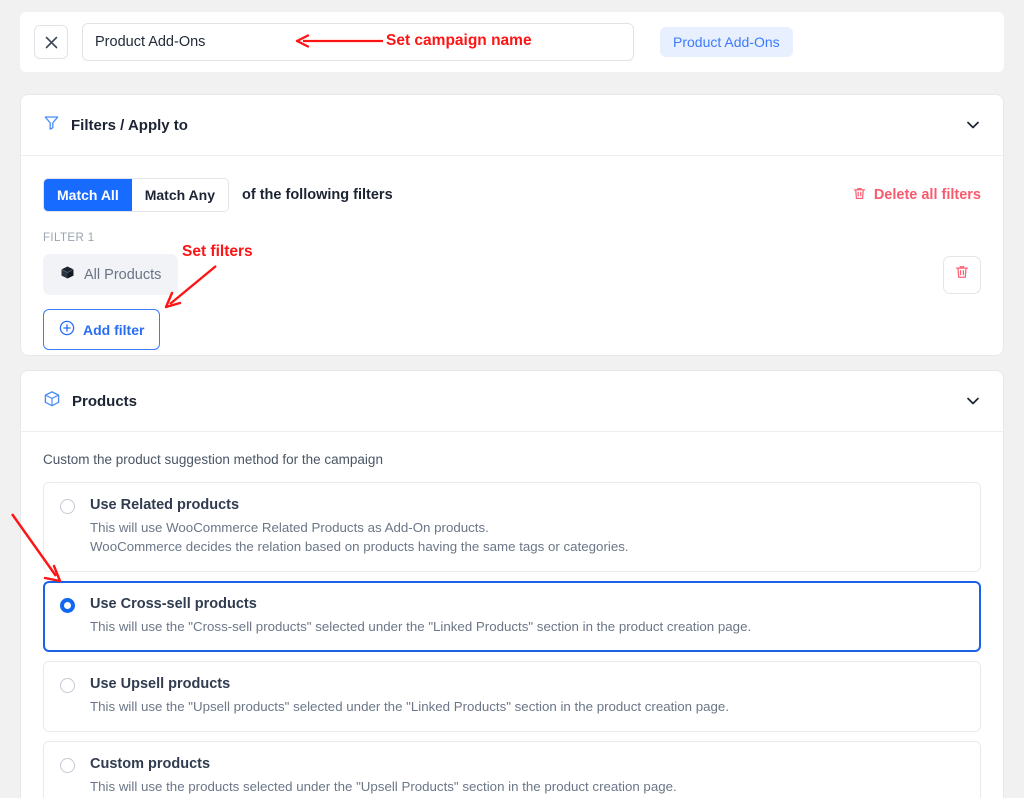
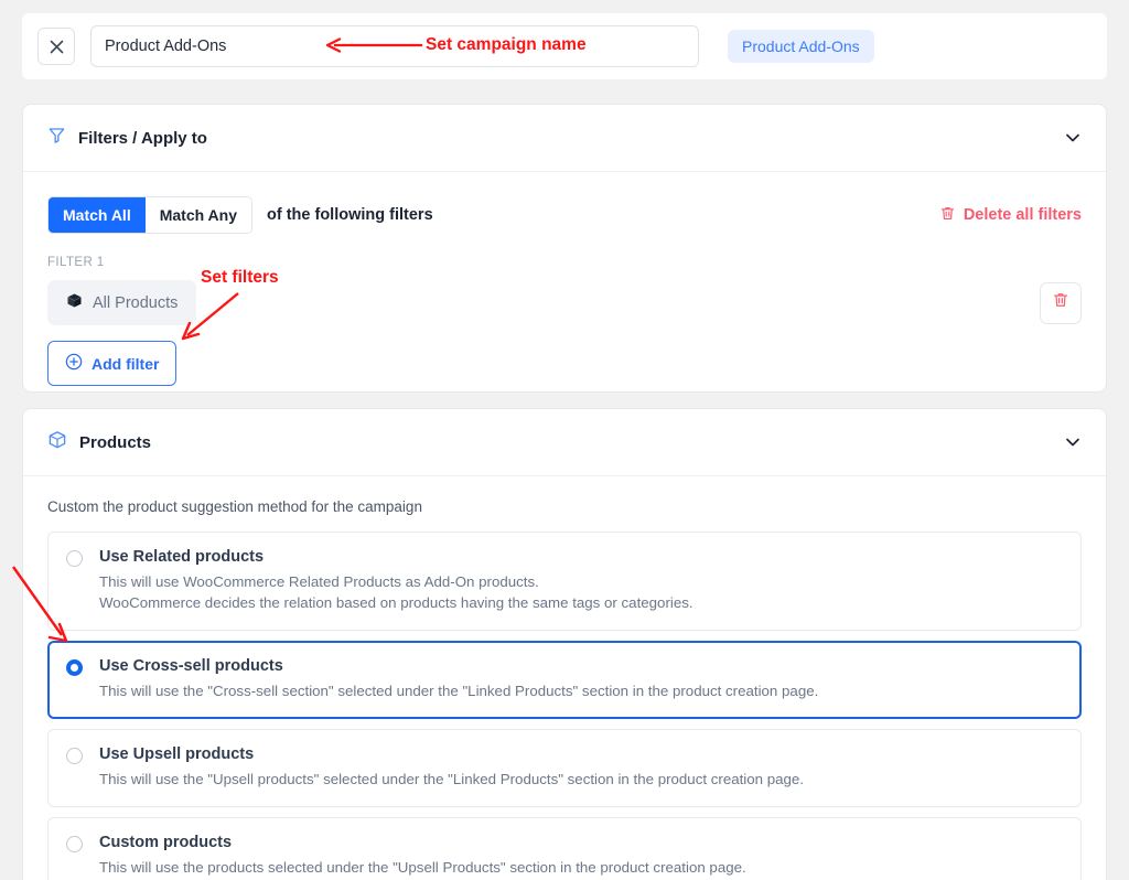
  Product Add-Ons
  Product Add-Ons
  Filters / Apply to
  Match All
  Match Any
  of the following filters
  Delete all filters
  FILTER 1
  All Products
  Add filter
  Products
  Custom the product suggestion method for the campaign
  Use Related products
  This will use WooCommerce Related Products as Add-On products.
  WooCommerce decides the relation based on products having the same tags or categories.
  Use Cross-sell products
- This will use the "Cross-sell products" selected under the "Linked Products" section in the product creation page.
+ This will use the "Cross-sell section" selected under the "Linked Products" section in the product creation page.
  Use Upsell products
  This will use the "Upsell products" selected under the "Linked Products" section in the product creation page.
  Custom products
  This will use the products selected under the "Upsell Products" section in the product creation page.
  Set campaign name
  Set filters
